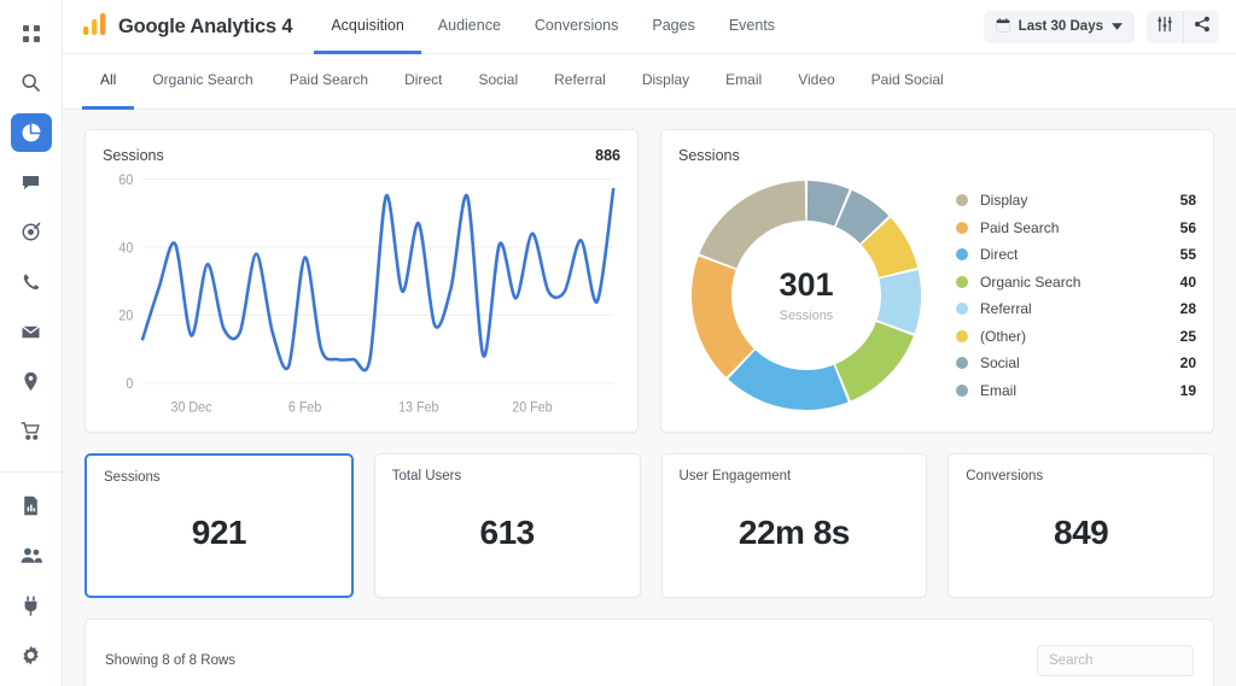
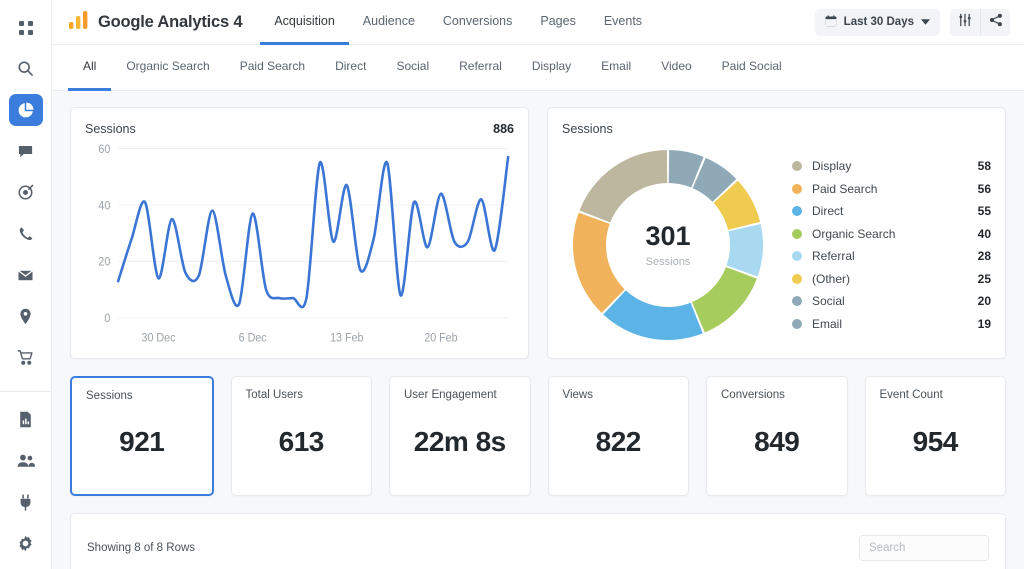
  Google Analytics 4
  Acquisition
  Audience
  Conversions
  Pages
  Events
  Last 30 Days
  All
  Organic Search
  Paid Search
  Direct
  Social
  Referral
  Display
  Email
  Video
  Paid Social
  Sessions
  886
  0
  20
  40
  60
  30 Dec
- 6 Feb
+ 6 Dec
  13 Feb
  20 Feb
  Sessions
  301
  Sessions
  Display
  58
  Paid Search
  56
  Direct
  55
  Organic Search
  40
  Referral
  28
  (Other)
  25
  Social
  20
  Email
  19
  Sessions
  921
  Total Users
  613
  User Engagement
  22m 8s
+ Views
+ 822
  Conversions
  849
+ Event Count
+ 954
  Showing 8 of 8 Rows
  Search
